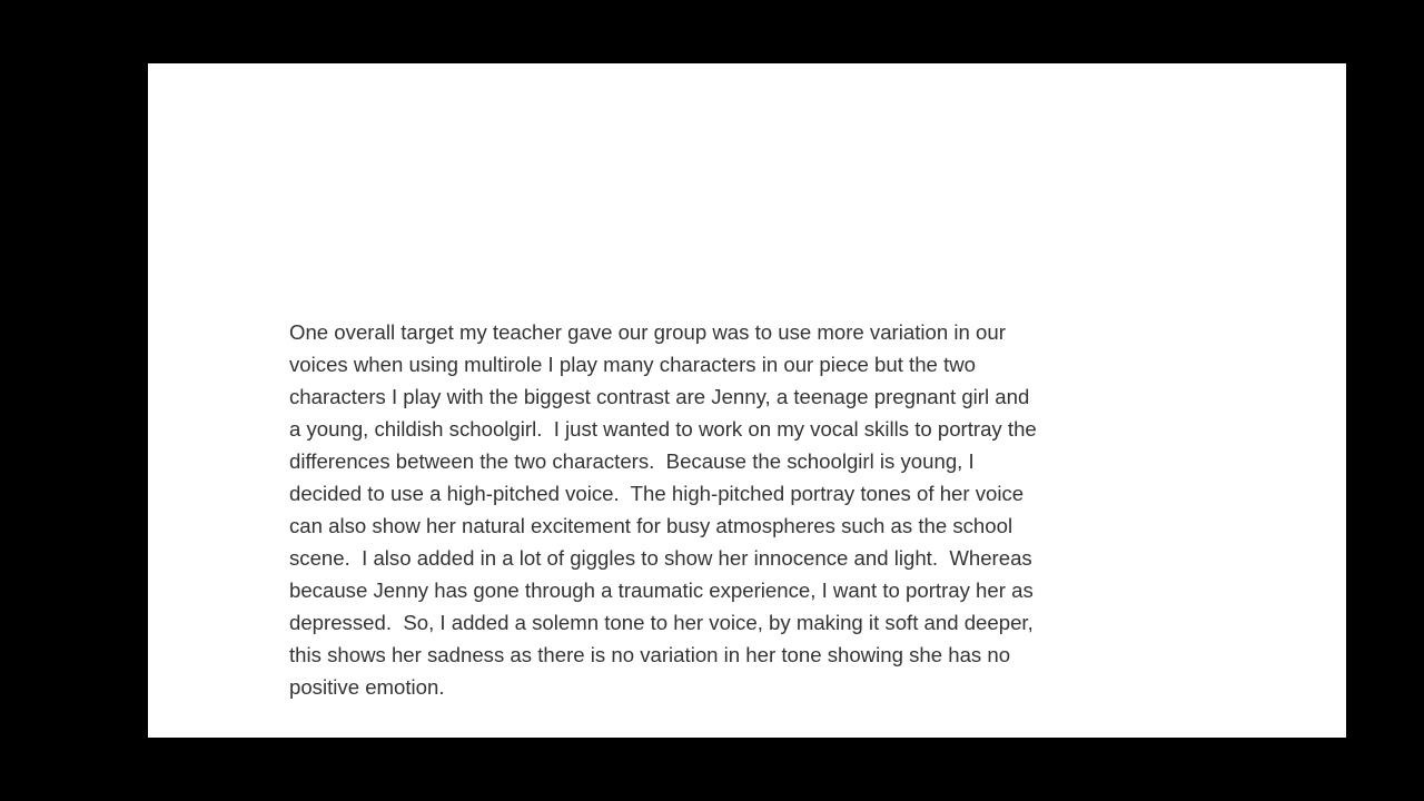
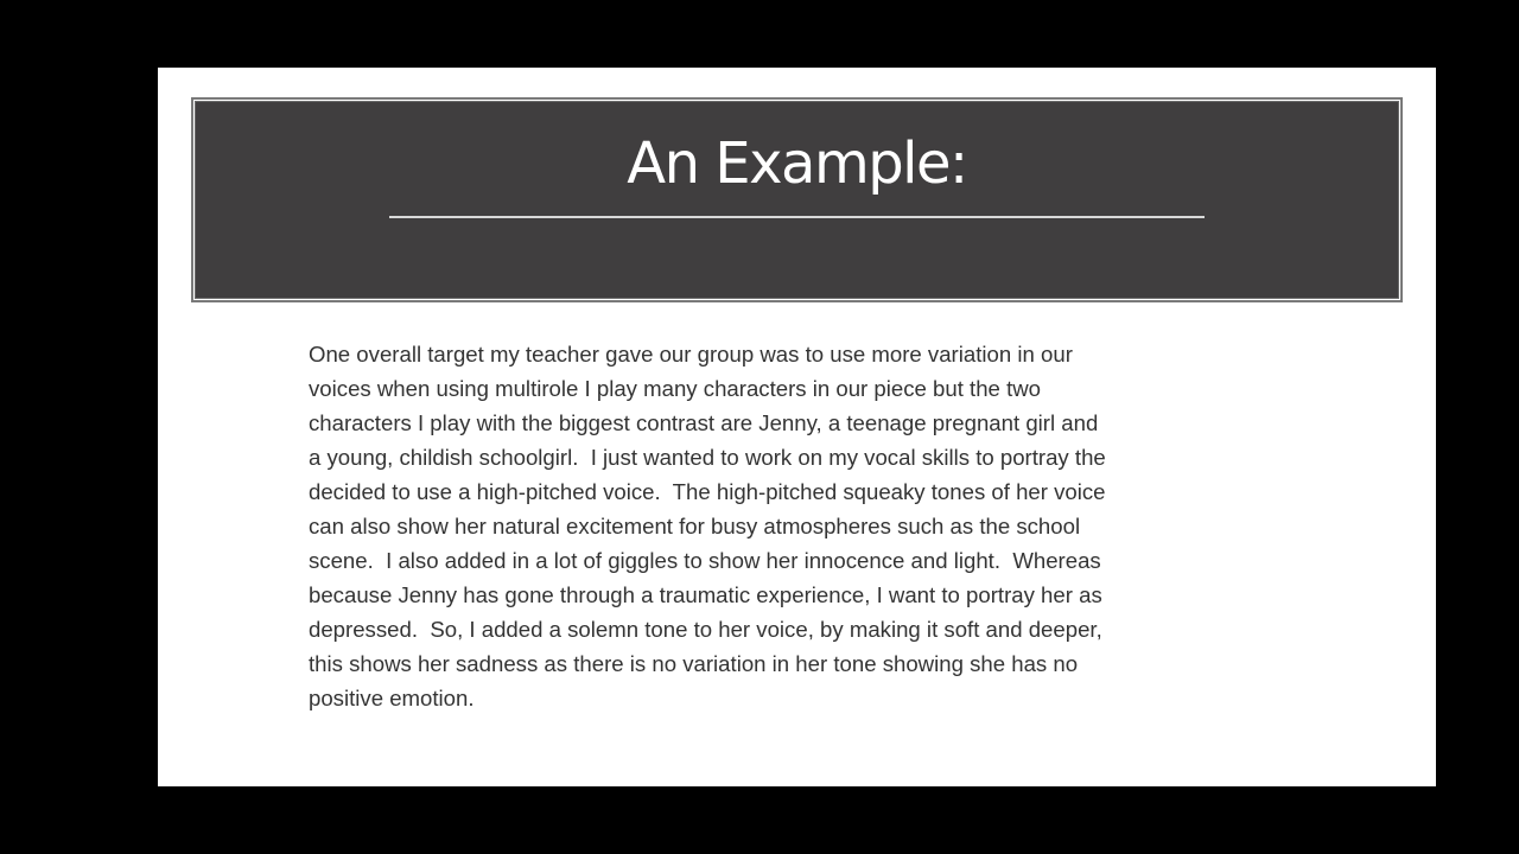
+ An Example:
  One overall target my teacher gave our group was to use more variation in our
  voices when using multirole I play many characters in our piece but the two
  characters I play with the biggest contrast are Jenny, a teenage pregnant girl and
  a young, childish schoolgirl. I just wanted to work on my vocal skills to portray the
- differences between the two characters. Because the schoolgirl is young, I
- decided to use a high-pitched voice. The high-pitched portray tones of her voice
+ decided to use a high-pitched voice. The high-pitched squeaky tones of her voice
  can also show her natural excitement for busy atmospheres such as the school
  scene. I also added in a lot of giggles to show her innocence and light. Whereas
  because Jenny has gone through a traumatic experience, I want to portray her as
  depressed. So, I added a solemn tone to her voice, by making it soft and deeper,
  this shows her sadness as there is no variation in her tone showing she has no
  positive emotion.
